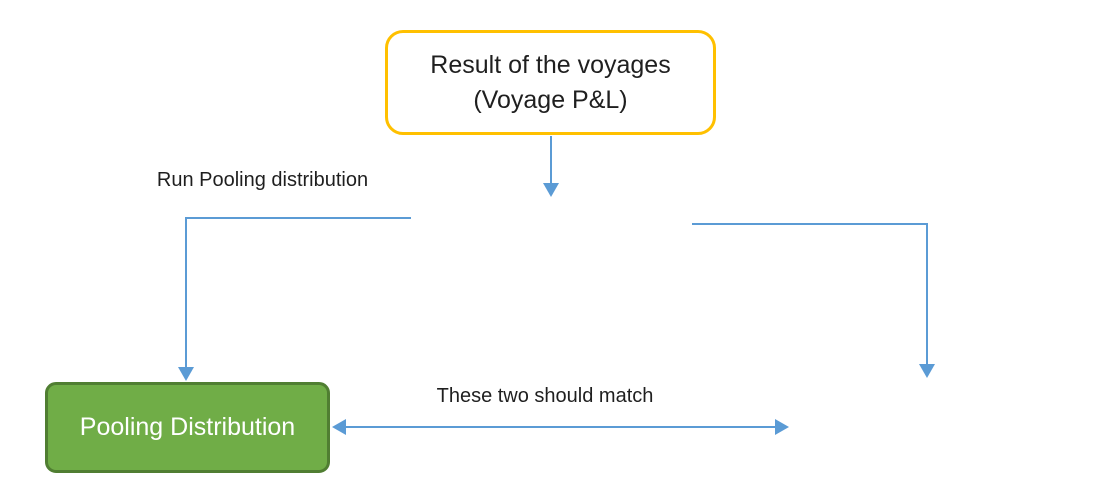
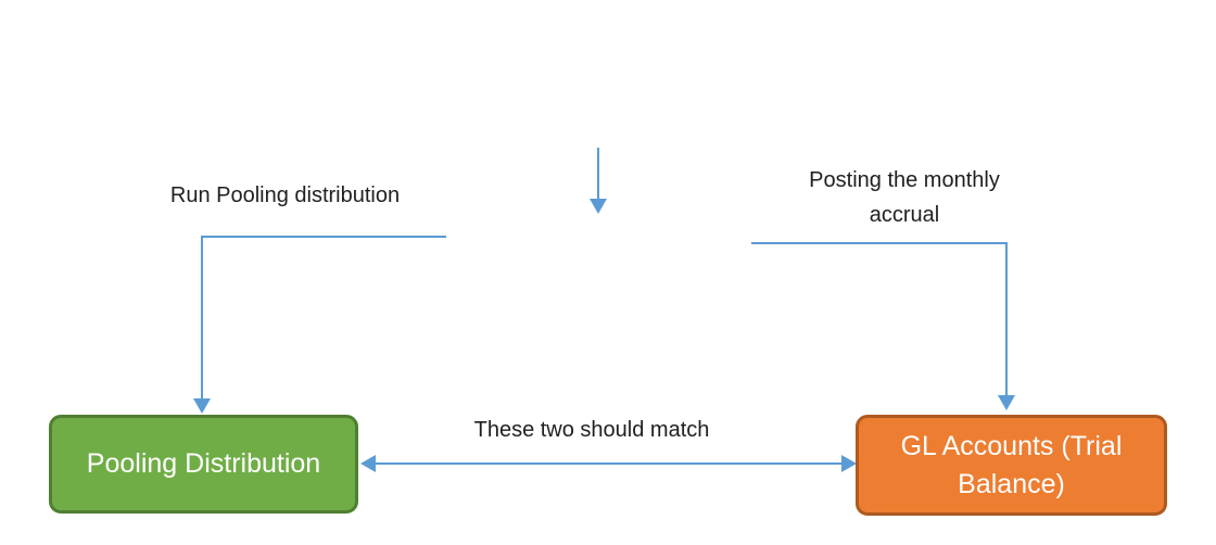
- Result of the voyages
- (Voyage P&L)
  Pooling Distribution
+ GL Accounts (Trial
+ Balance)
  Run Pooling distribution
+ Posting the monthly
+ accrual
  These two should match
